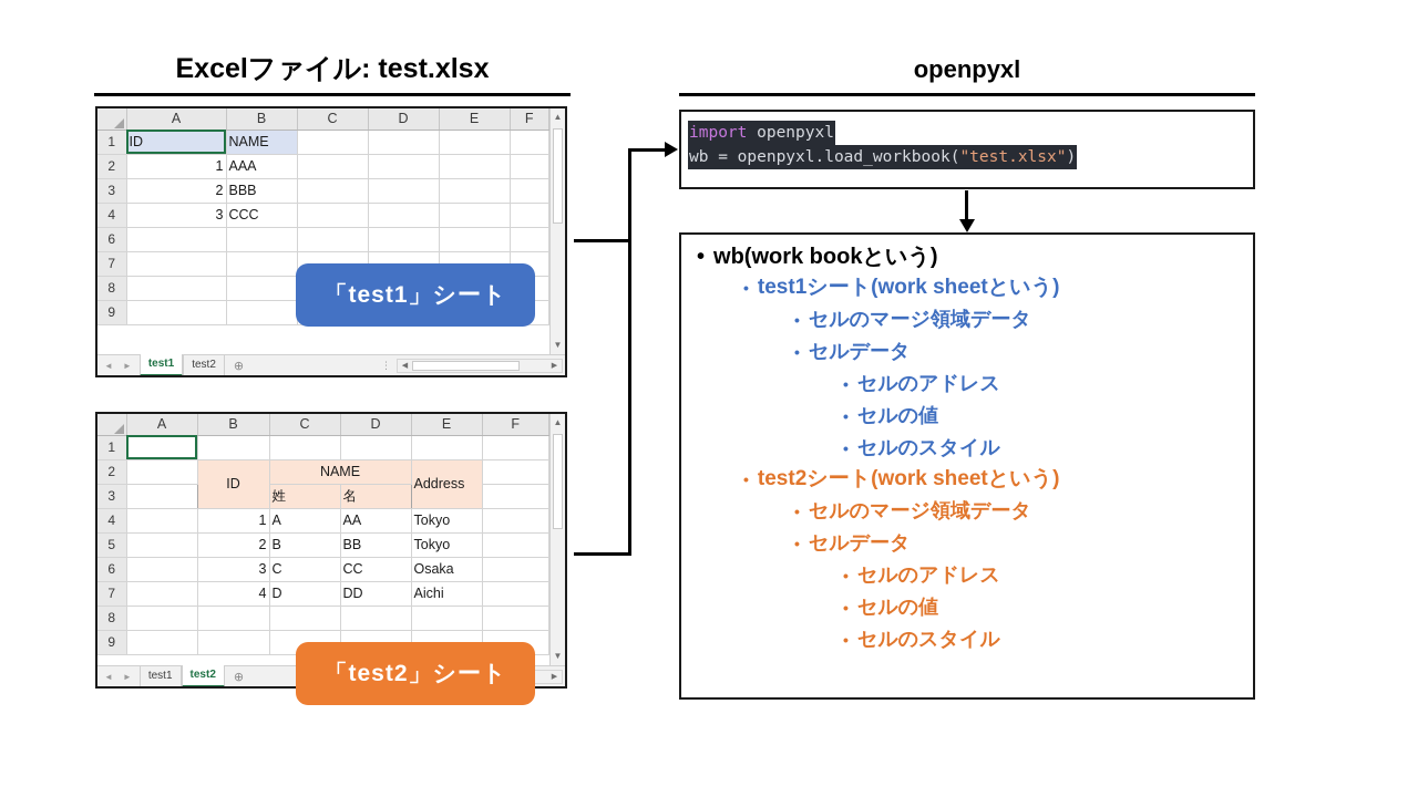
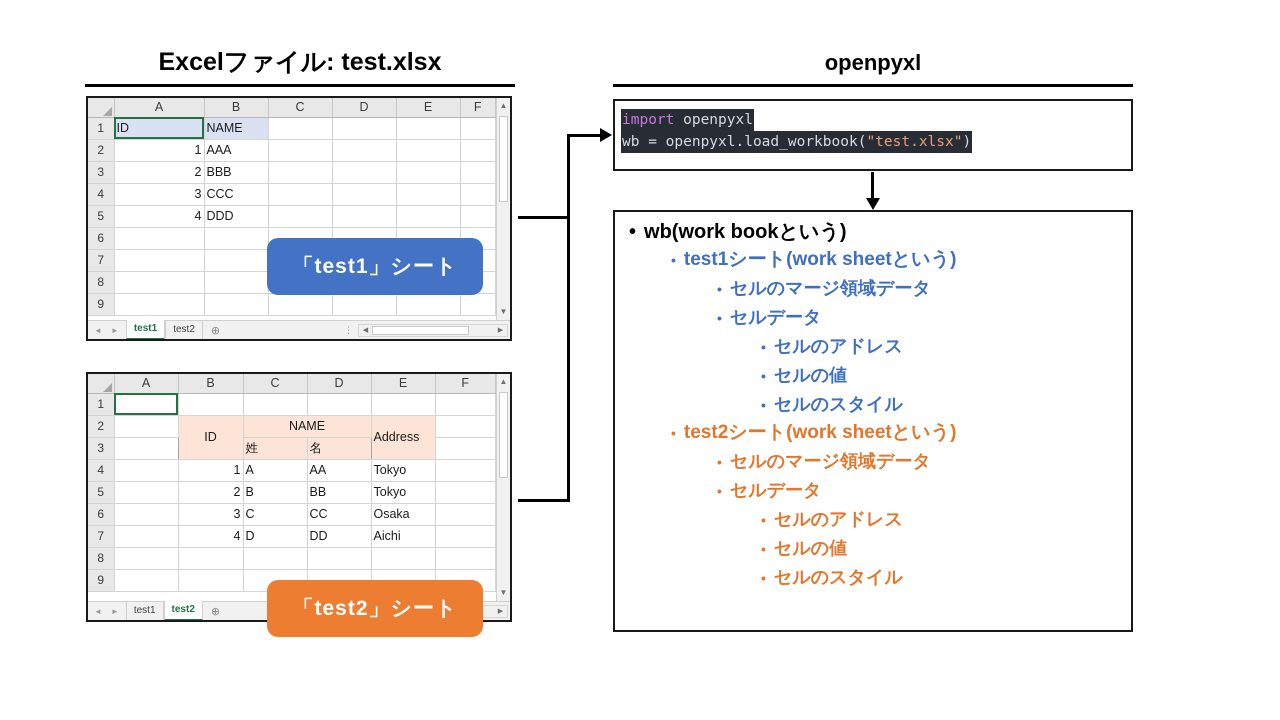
  Excelファイル: test.xlsx
  openpyxl
  	A	B	C	D	E	F
  1	ID	NAME
  2	1	AAA
  3	2	BBB
  4	3	CCC
+ 5	4	DDD
  6
  7
  8
  9
  ▲
  ▼
  ◄
  ►
  test1
  test2
  ⊕
  ⋮
  「test1」シート
  	A	B	C	D	E	F
  1
  2		ID	NAME	Address
  3		姓	名
  4		1	A	AA	Tokyo
  5		2	B	BB	Tokyo
  6		3	C	CC	Osaka
  7		4	D	DD	Aichi
  8
  9
  ▲
  ▼
  ◄
  ►
  test1
  test2
  ⊕
  「test2」シート
  import openpyxl
  wb = openpyxl.load_workbook("test.xlsx")
  •
  wb(work bookという)
  •
  test1シート(work sheetという)
  •
  セルのマージ領域データ
  •
  セルデータ
  •
  セルのアドレス
  •
  セルの値
  •
  セルのスタイル
  •
  test2シート(work sheetという)
  •
  セルのマージ領域データ
  •
  セルデータ
  •
  セルのアドレス
  •
  セルの値
  •
  セルのスタイル
